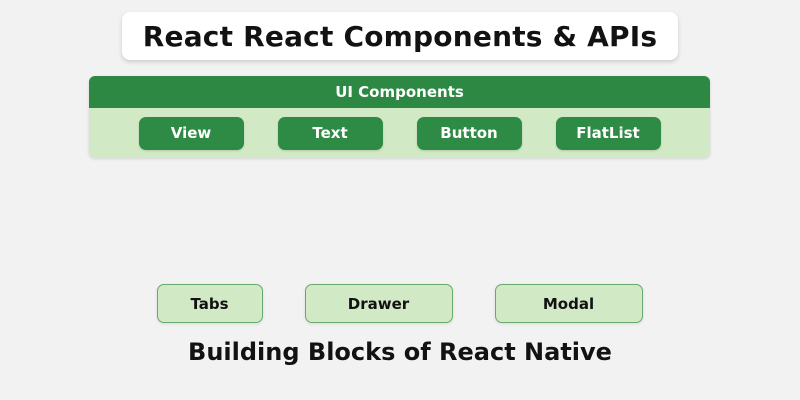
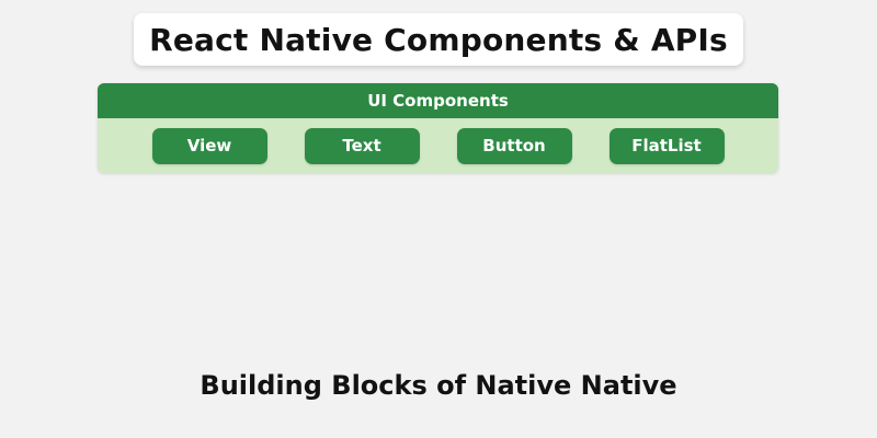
- React React Components & APIs
+ React Native Components & APIs
  UI Components
  View
  Text
  Button
  FlatList
- Tabs
- Drawer
- Modal
- Building Blocks of React Native
+ Building Blocks of Native Native
